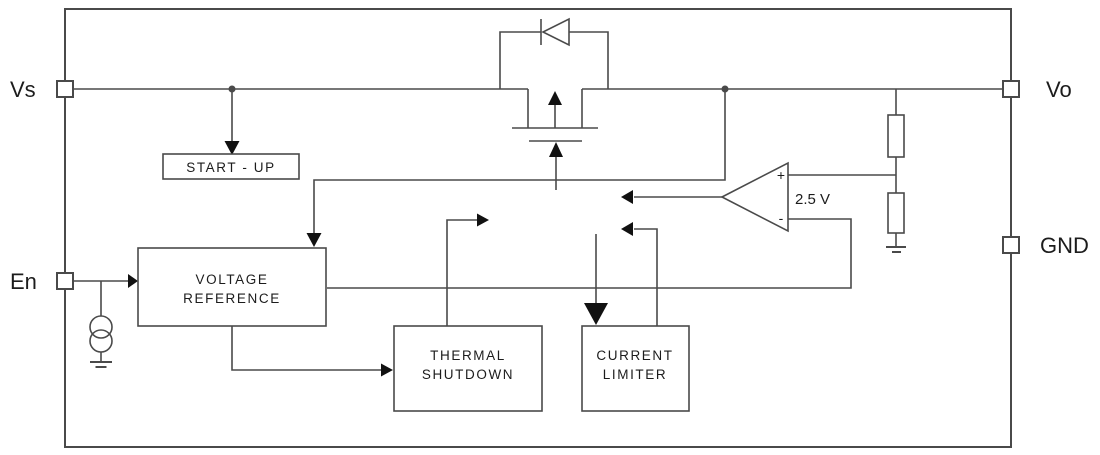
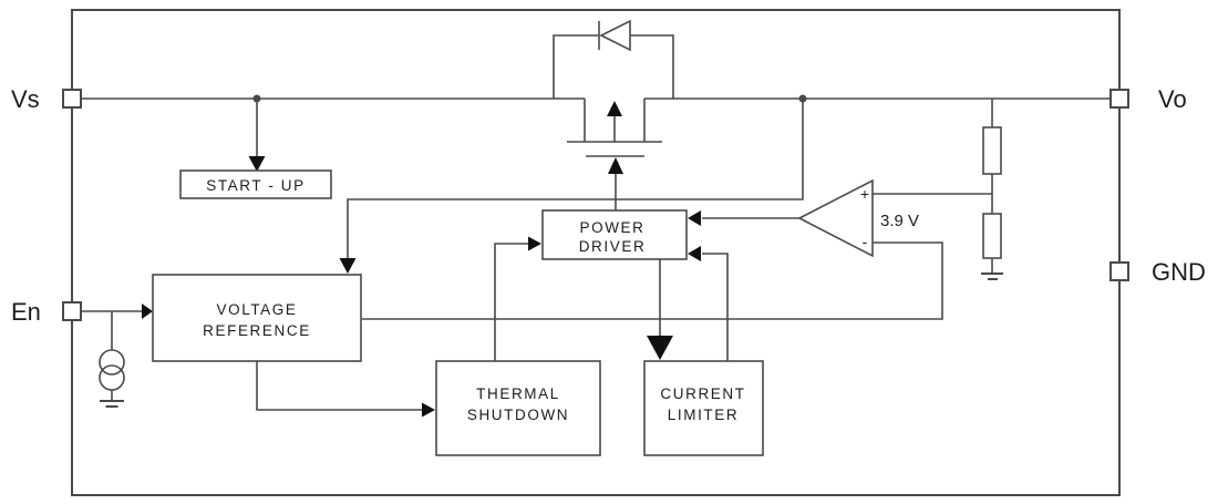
  +
  -
- 2.5 V
+ 3.9 V
  START - UP
  VOLTAGE
  REFERENCE
+ POWER
+ DRIVER
  THERMAL
  SHUTDOWN
  CURRENT
  LIMITER
  Vs
  En
  Vo
  GND
